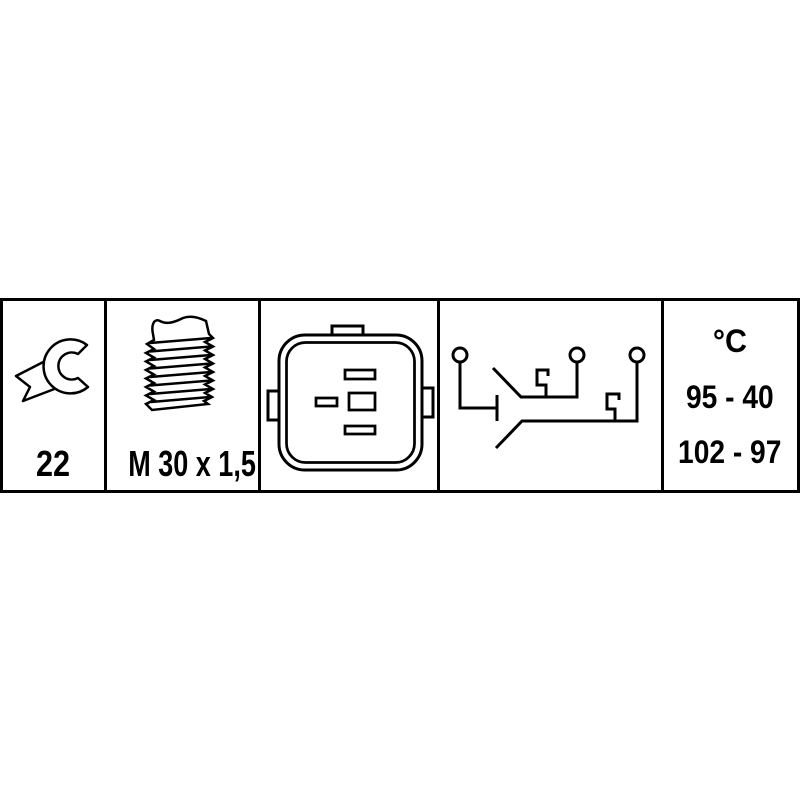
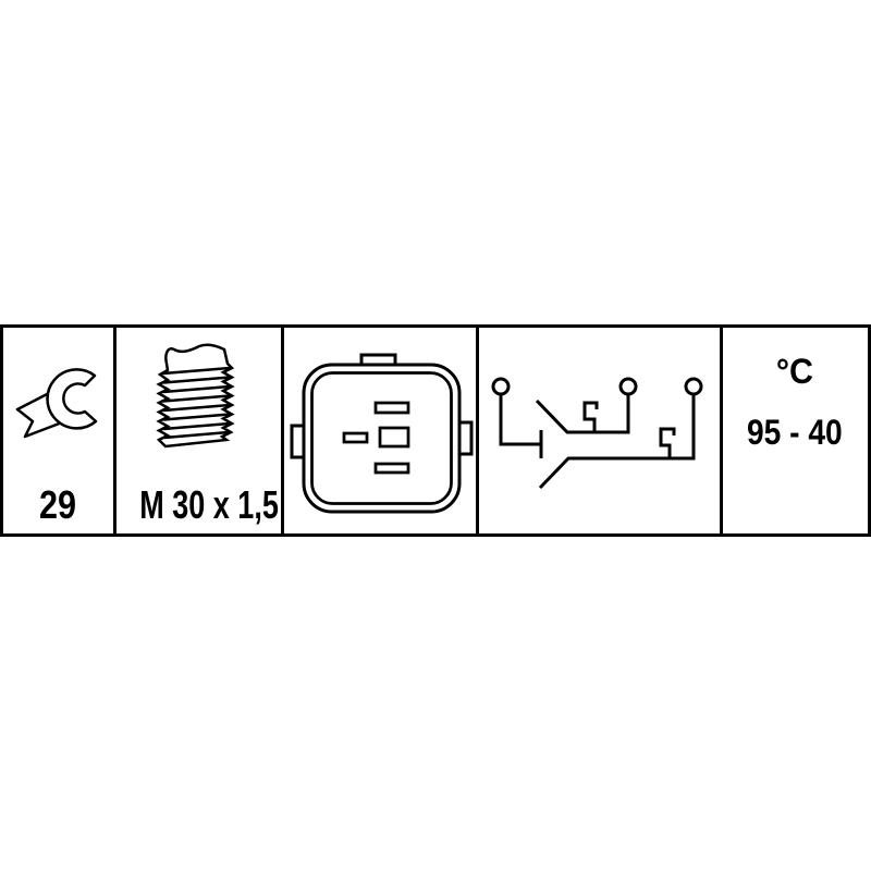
- 22
+ 29
  M 30 x 1,5
  °C
  95 - 40
- 102 - 97
